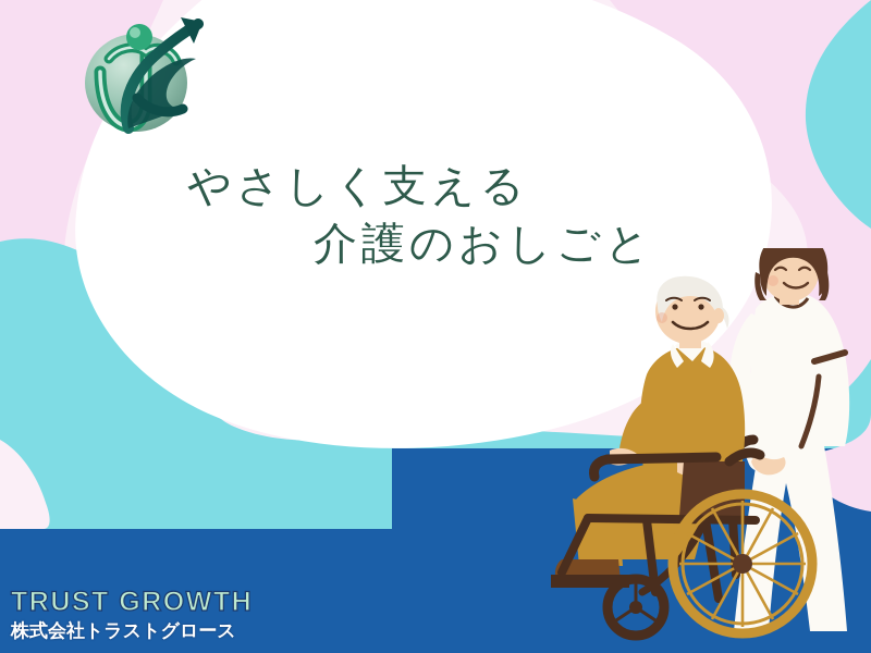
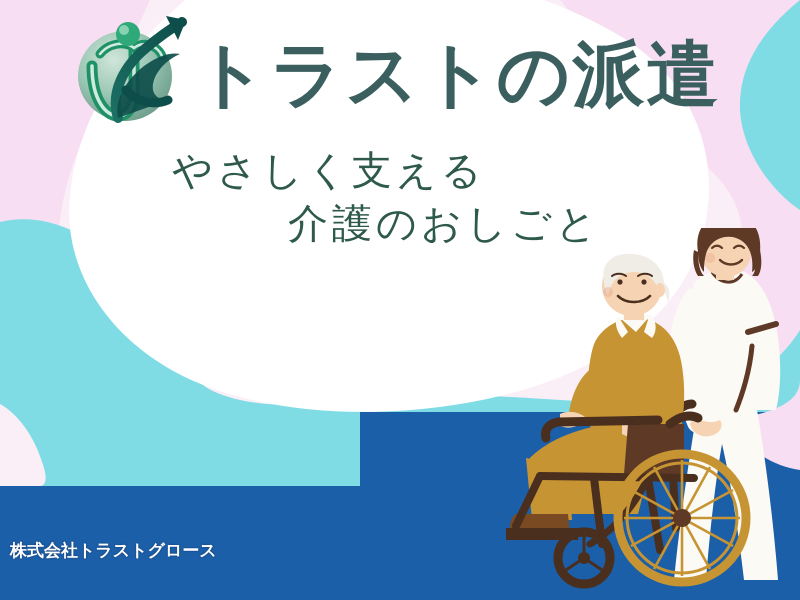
+ トラストの派遣
  やさしく支える
  介護のおしごと
- TRUST GROWTH
  株式会社トラストグロース
